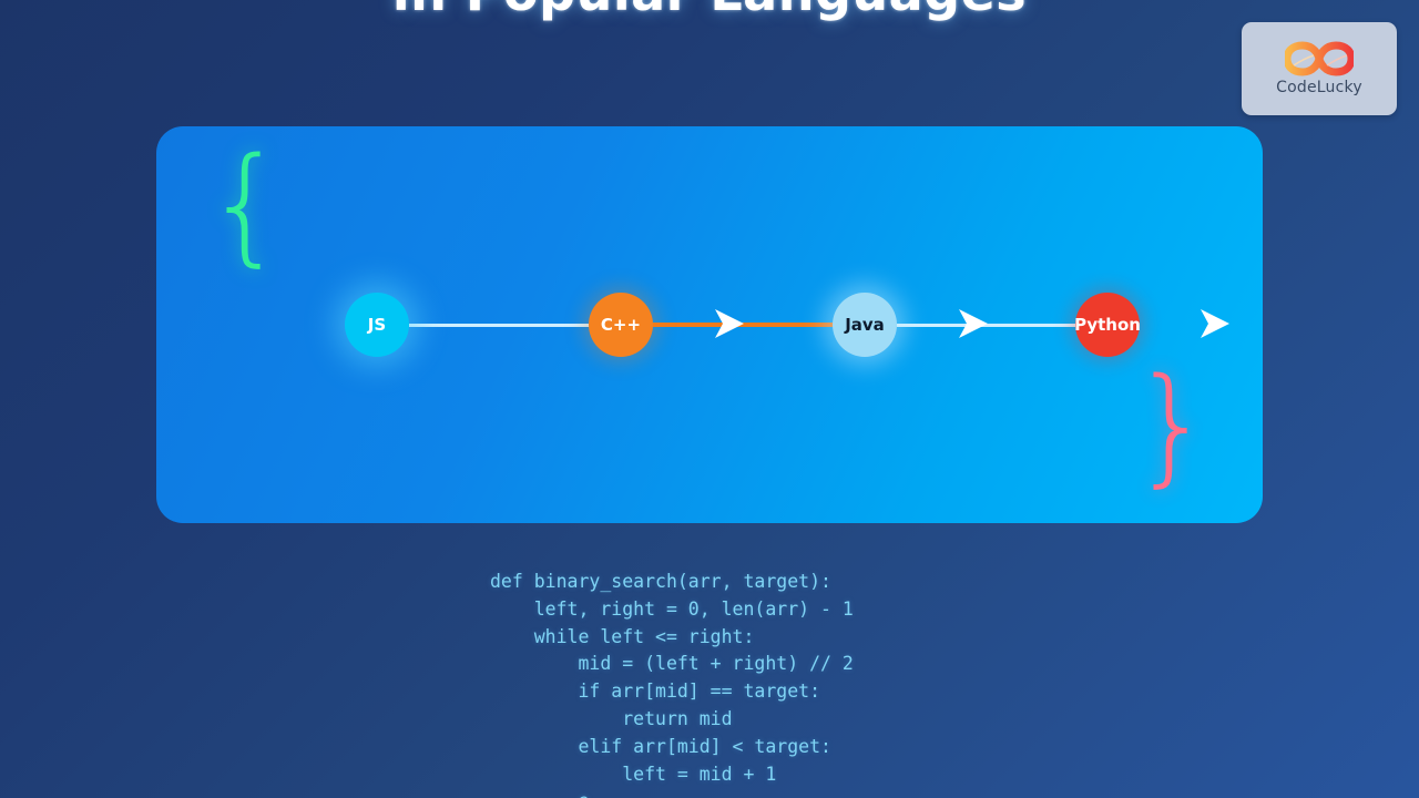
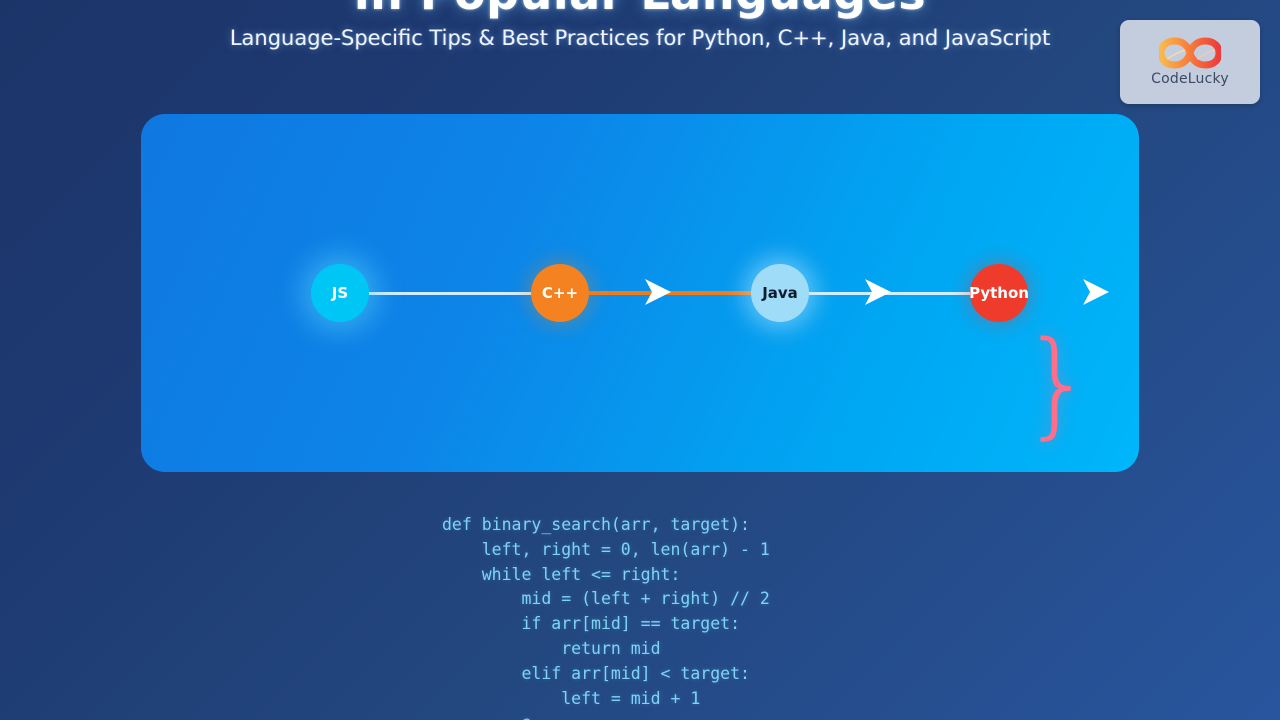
+ Language-Specific Tips & Best Practices for Python, C++, Java, and JavaScript
  CodeLucky
- {
  }
  JS
  C++
  Java
  Python
  def binary_search(arr, target):
  left, right = 0, len(arr) - 1
  while left <= right:
  mid = (left + right) // 2
  if arr[mid] == target:
  return mid
  elif arr[mid] < target:
  left = mid + 1
